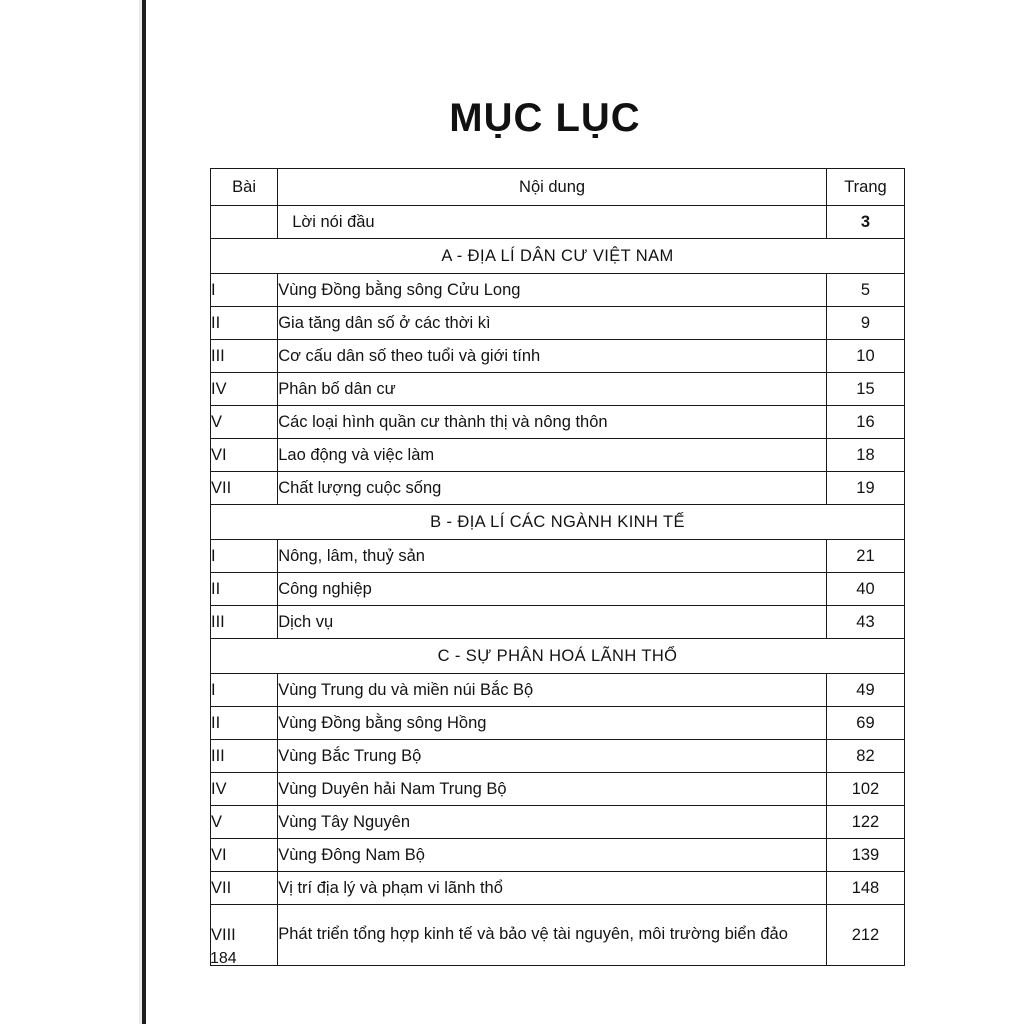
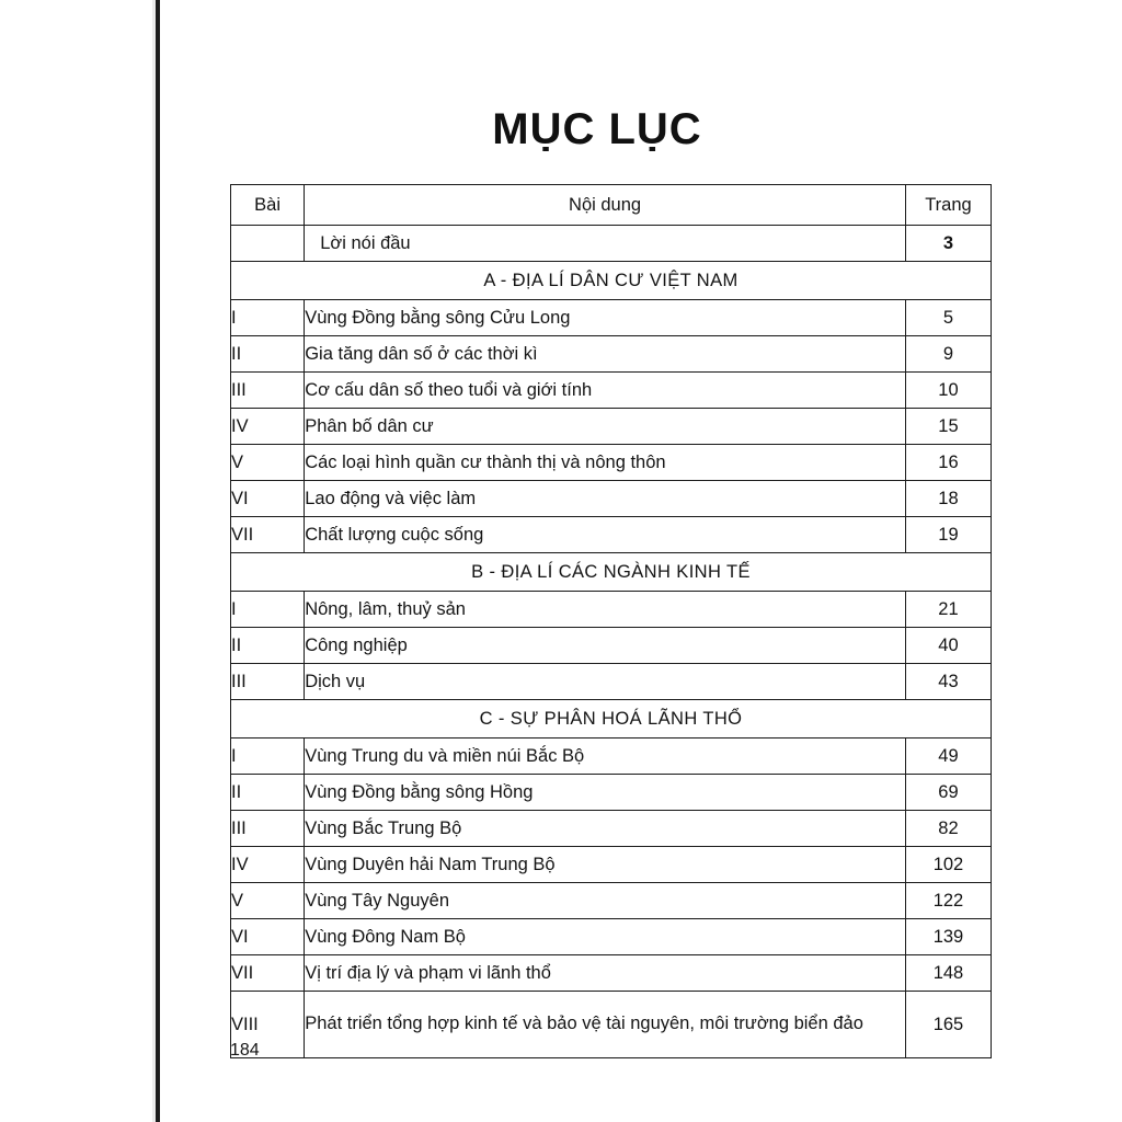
  MỤC LỤC
  Bài	Nội dung	Trang
  	Lời nói đầu	3
  A - ĐỊA LÍ DÂN CƯ VIỆT NAM
  I	Vùng Đồng bằng sông Cửu Long	5
  II	Gia tăng dân số ở các thời kì	9
  III	Cơ cấu dân số theo tuổi và giới tính	10
  IV	Phân bố dân cư	15
  V	Các loại hình quần cư thành thị và nông thôn	16
  VI	Lao động và việc làm	18
  VII	Chất lượng cuộc sống	19
  B - ĐỊA LÍ CÁC NGÀNH KINH TẾ
  I	Nông, lâm, thuỷ sản	21
  II	Công nghiệp	40
  III	Dịch vụ	43
  C - SỰ PHÂN HOÁ LÃNH THỔ
  I	Vùng Trung du và miền núi Bắc Bộ	49
  II	Vùng Đồng bằng sông Hồng	69
  III	Vùng Bắc Trung Bộ	82
  IV	Vùng Duyên hải Nam Trung Bộ	102
  V	Vùng Tây Nguyên	122
  VI	Vùng Đông Nam Bộ	139
  VII	Vị trí địa lý và phạm vi lãnh thổ	148
- VIII	Phát triển tổng hợp kinh tế và bảo vệ tài nguyên, môi trường biển đảo	212
+ VIII	Phát triển tổng hợp kinh tế và bảo vệ tài nguyên, môi trường biển đảo	165
  184
